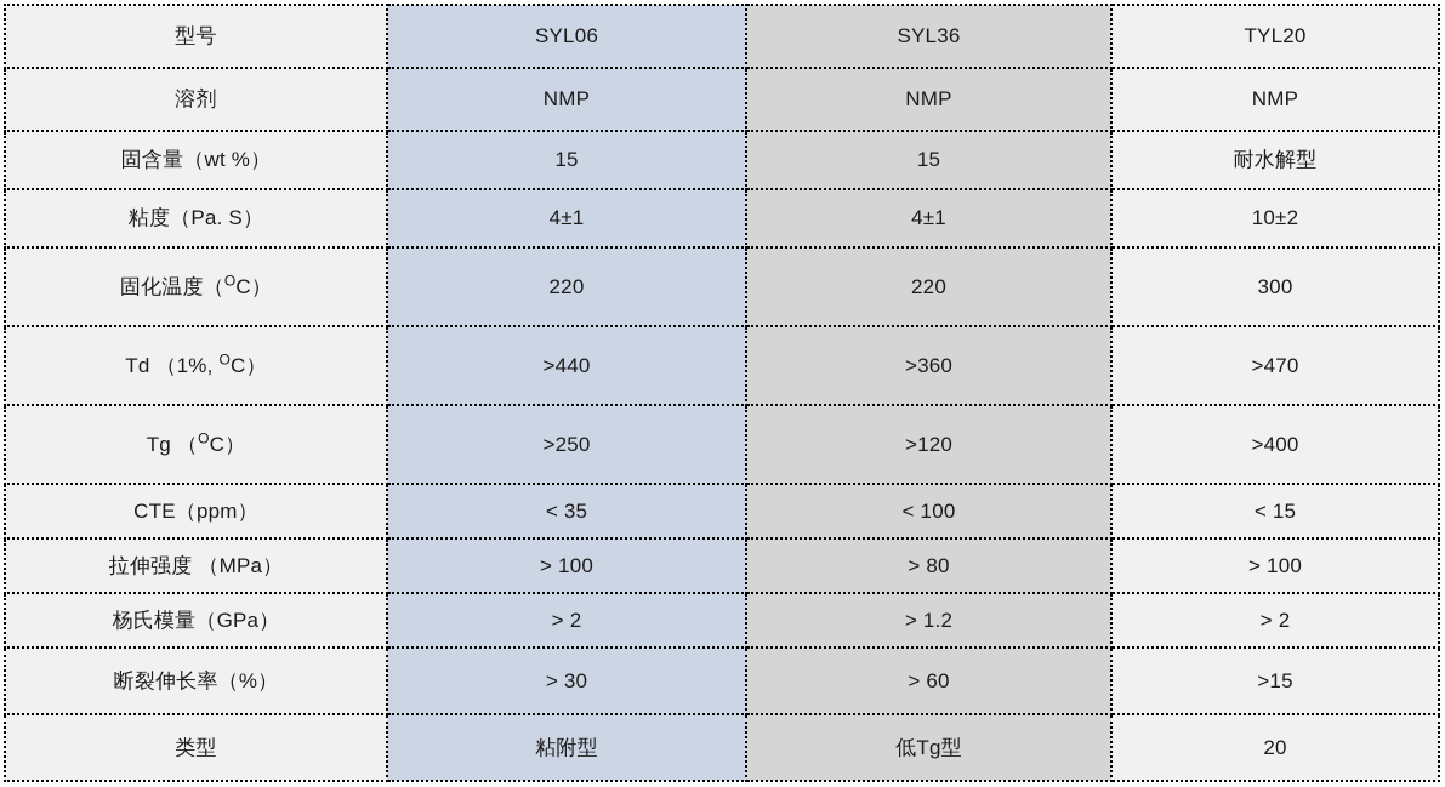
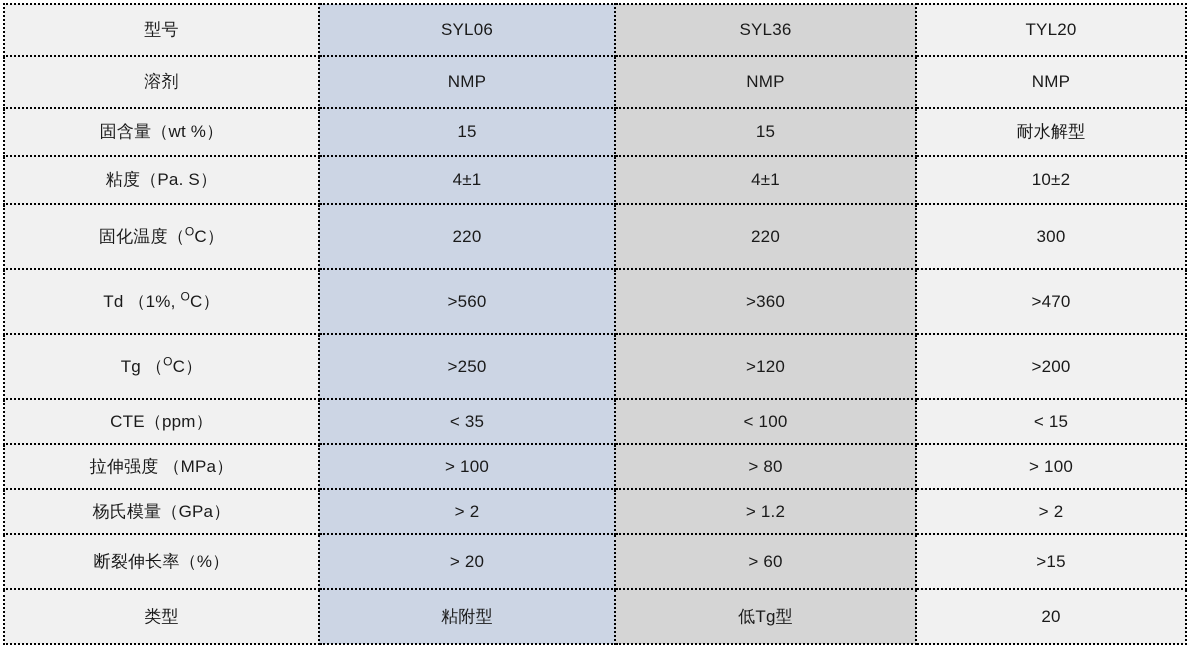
  型号	SYL06	SYL36	TYL20
  溶剂	NMP	NMP	NMP
  固含量（wt %）	15	15	耐水解型
  粘度（Pa. S）	4±1	4±1	10±2
  固化温度（OC）	220	220	300
- Td （1%, OC）	>440	>360	>470
+ Td （1%, OC）	>560	>360	>470
- Tg （OC）	>250	>120	>400
+ Tg （OC）	>250	>120	>200
  CTE（ppm）	< 35	< 100	< 15
  拉伸强度 （MPa）	> 100	> 80	> 100
  杨氏模量（GPa）	> 2	> 1.2	> 2
- 断裂伸长率（%）	> 30	> 60	>15
+ 断裂伸长率（%）	> 20	> 60	>15
  类型	粘附型	低Tg型	20
